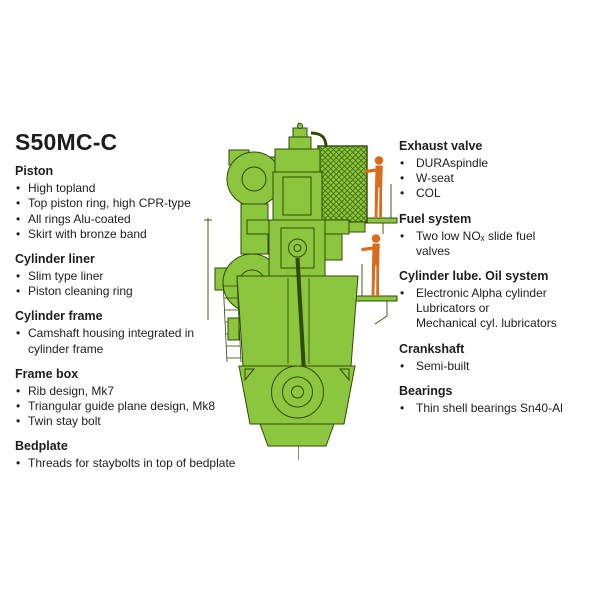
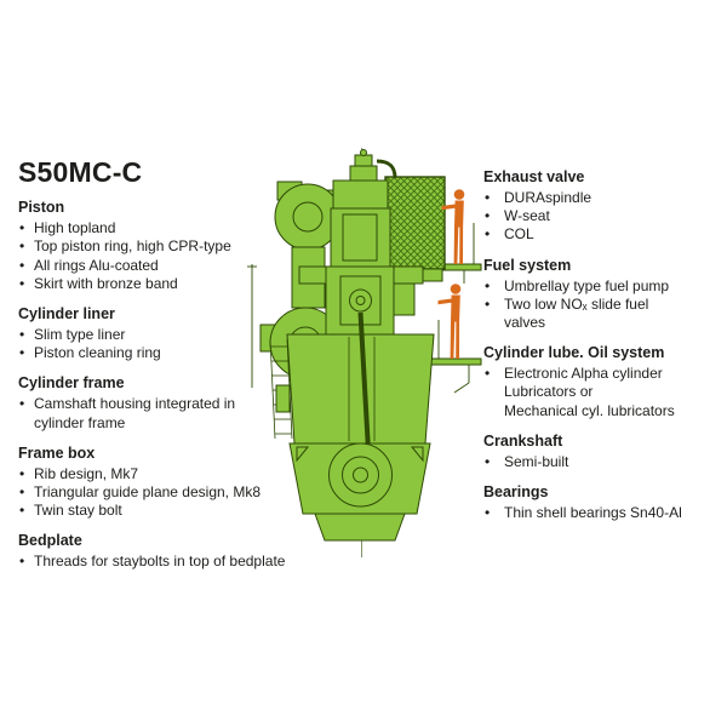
  S50MC-C
  Piston
  High topland
  Top piston ring, high CPR-type
  All rings Alu-coated
  Skirt with bronze band
  Cylinder liner
  Slim type liner
  Piston cleaning ring
  Cylinder frame
  Camshaft housing integrated in
  cylinder frame
  Frame box
  Rib design, Mk7
  Triangular guide plane design, Mk8
  Twin stay bolt
  Bedplate
  Threads for staybolts in top of bedplate
  Exhaust valve
  DURAspindle
  W-seat
  COL
  Fuel system
+ Umbrellay type fuel pump
  Two low NOₓ slide fuel
  valves
  Cylinder lube. Oil system
  Electronic Alpha cylinder
  Lubricators or
  Mechanical cyl. lubricators
  Crankshaft
  Semi-built
  Bearings
  Thin shell bearings Sn40-Al
